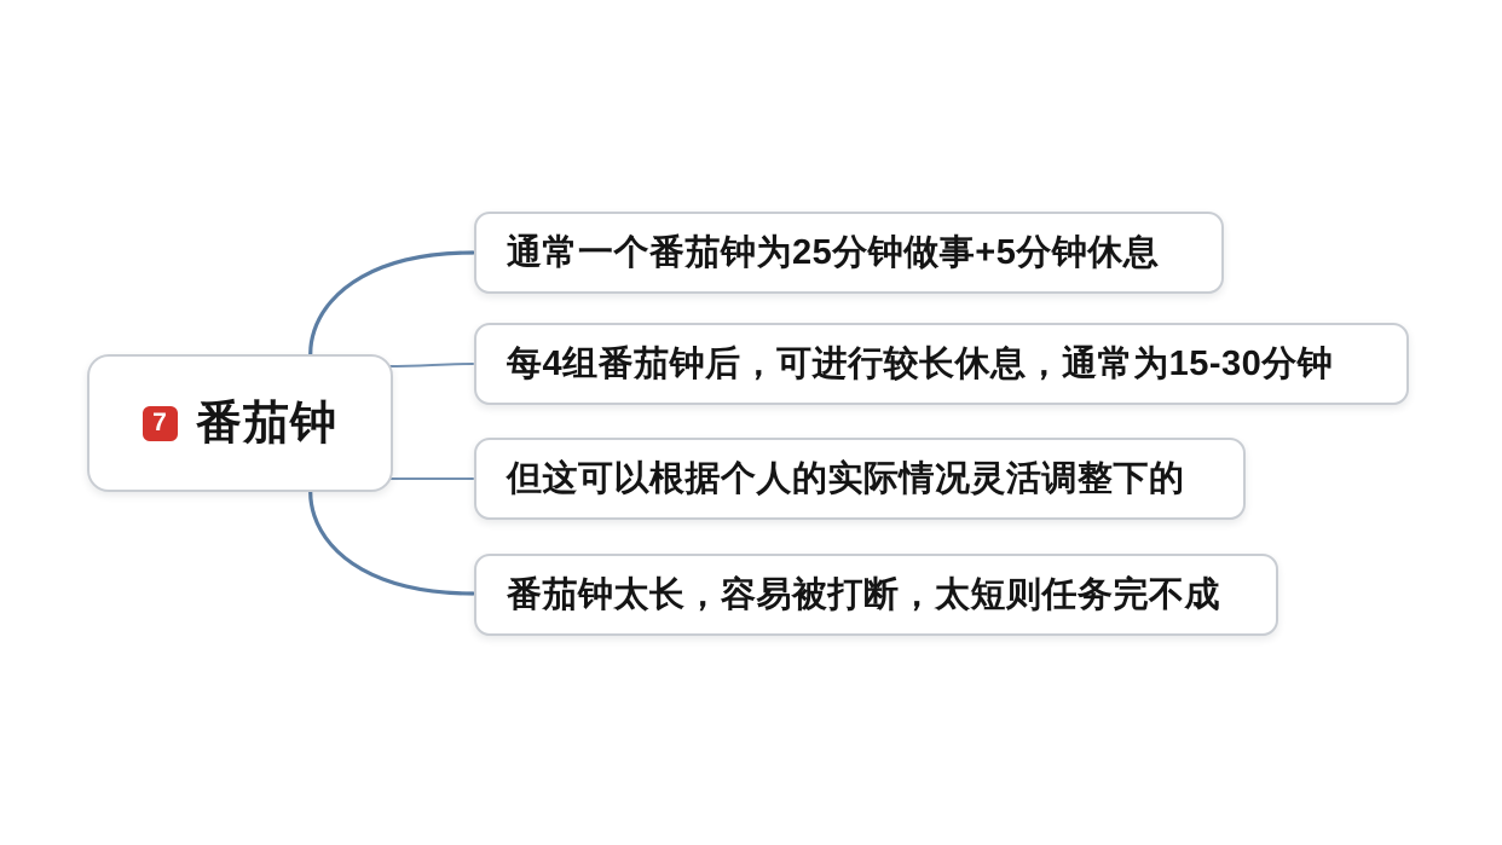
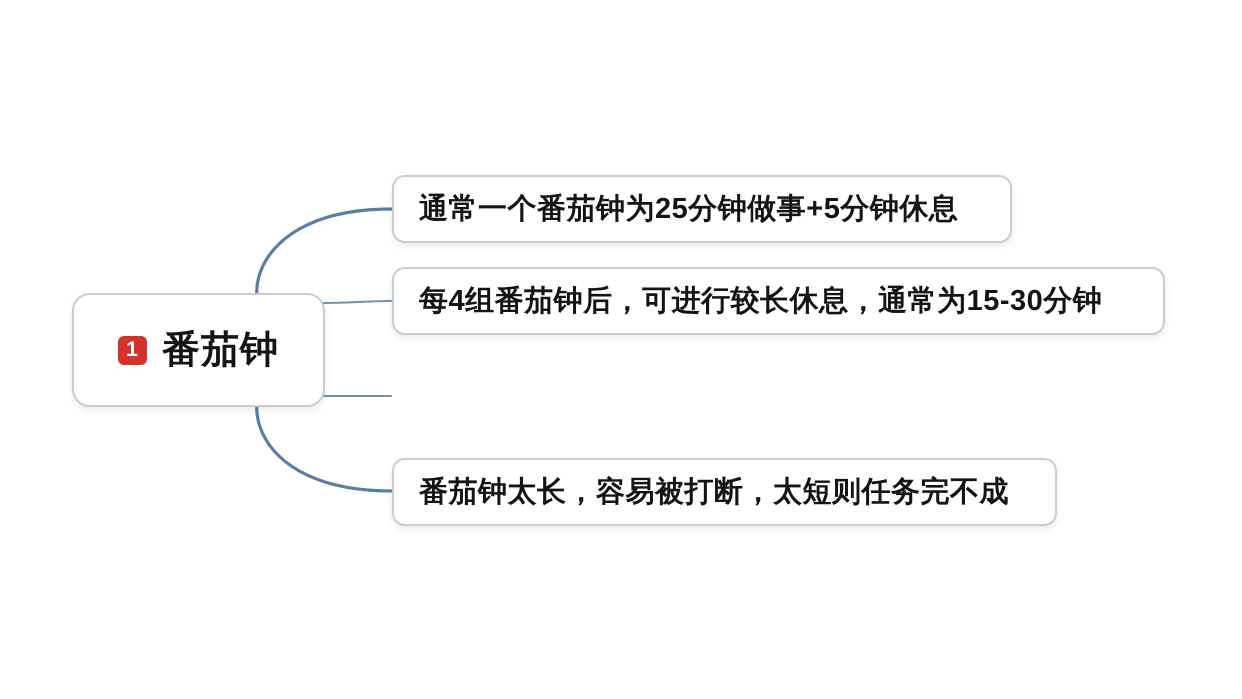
- 7
+ 1
  番茄钟
  通常一个番茄钟为25分钟做事+5分钟休息
  每4组番茄钟后，可进行较长休息，通常为15-30分钟
- 但这可以根据个人的实际情况灵活调整下的
  番茄钟太长，容易被打断，太短则任务完不成
